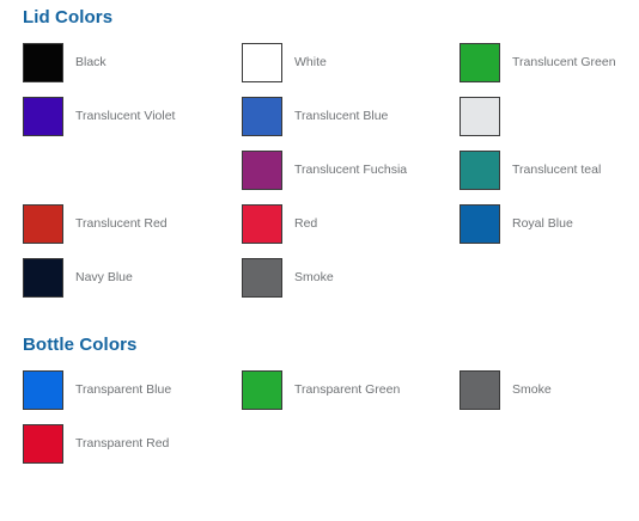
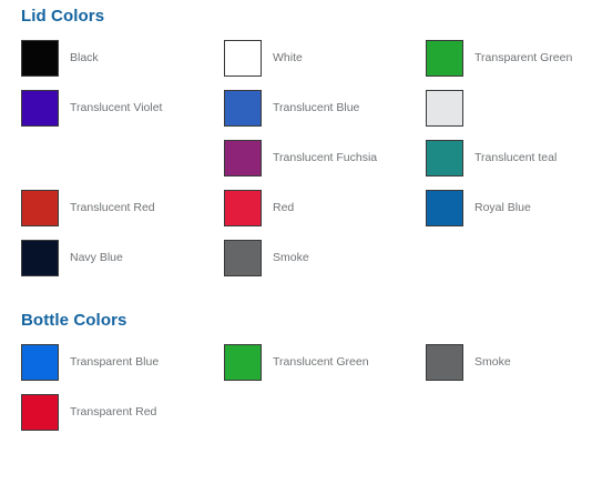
  Lid Colors
  Black
  White
- Translucent Green
+ Transparent Green
  Translucent Violet
  Translucent Blue
  Translucent Fuchsia
  Translucent teal
  Translucent Red
  Red
  Royal Blue
  Navy Blue
  Smoke
  Bottle Colors
  Transparent Blue
- Transparent Green
+ Translucent Green
  Smoke
  Transparent Red
